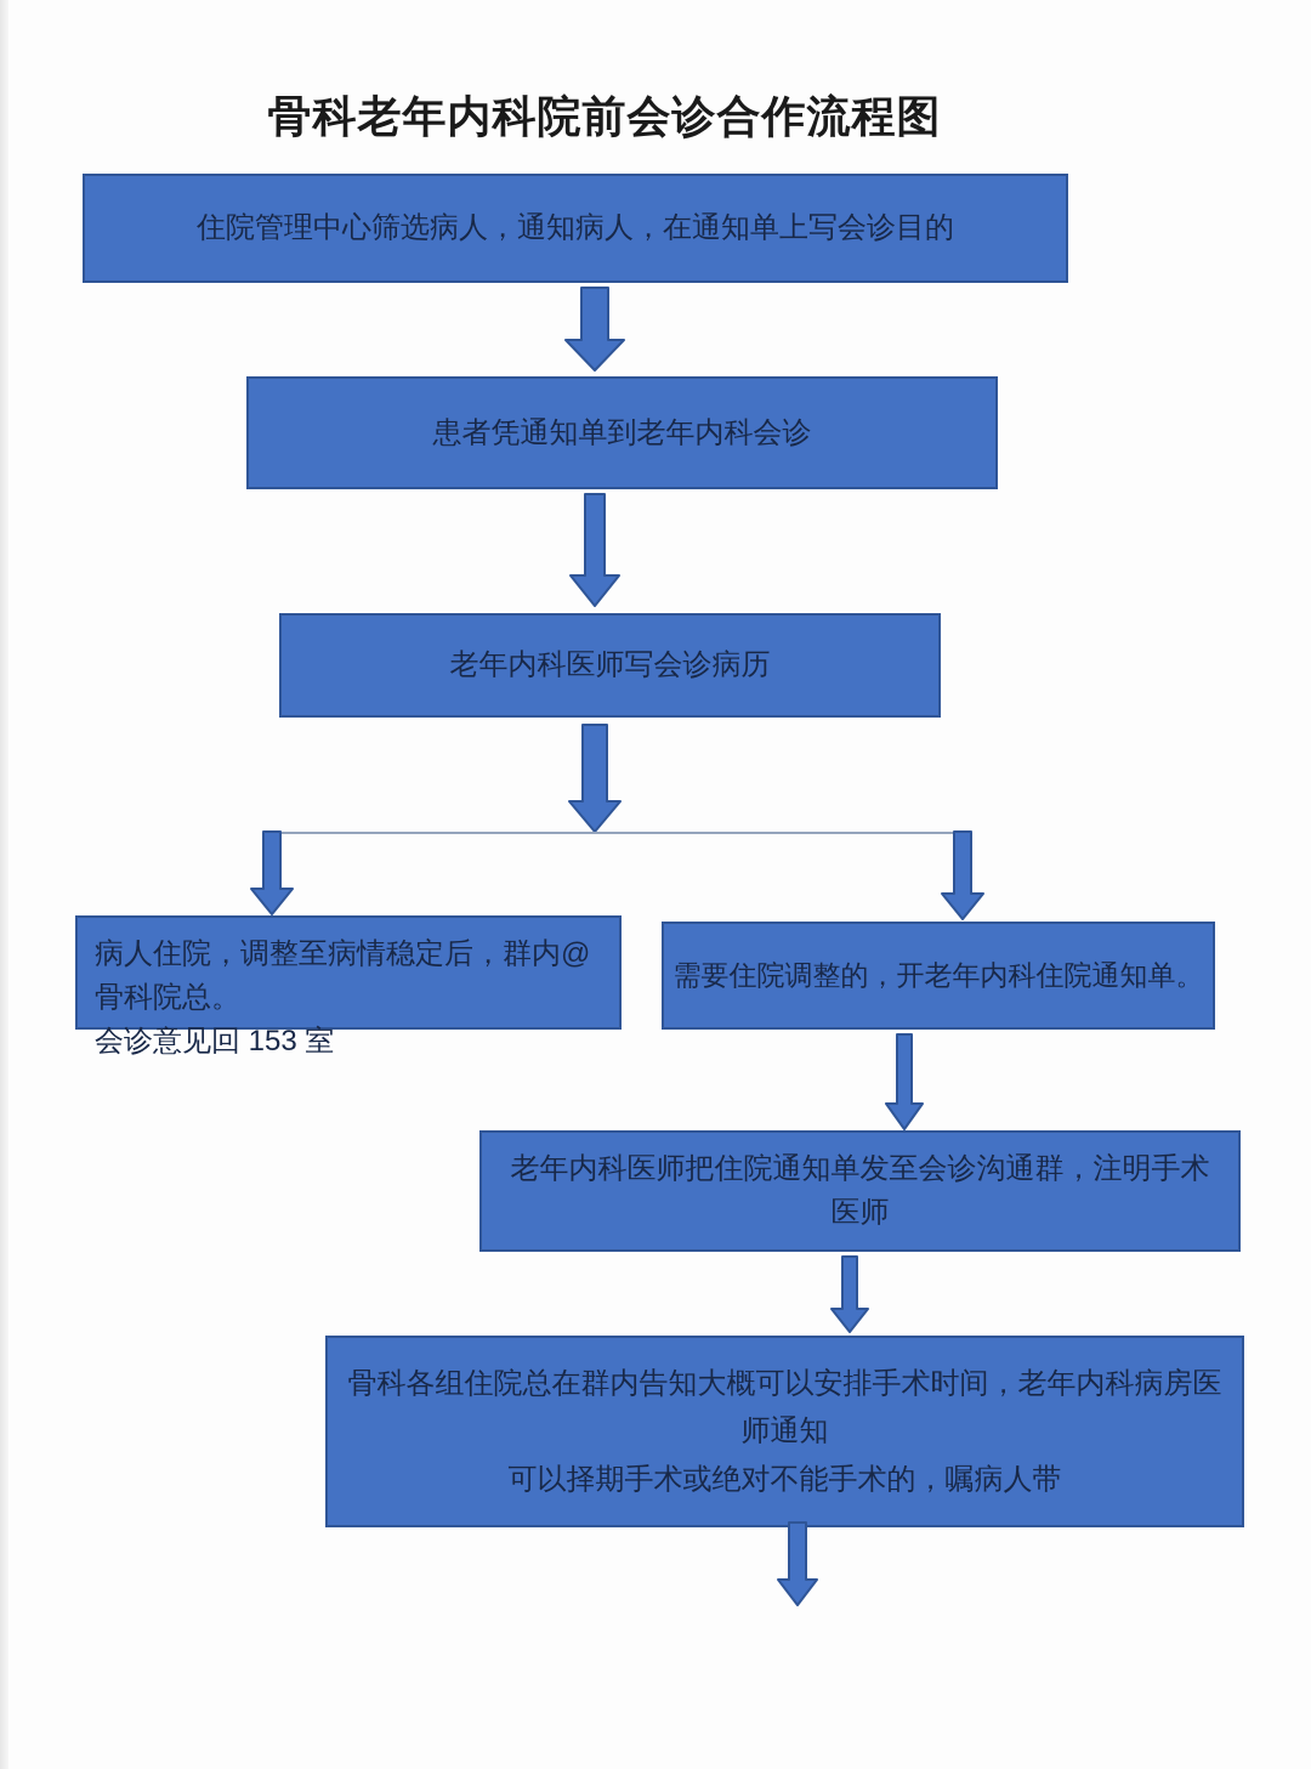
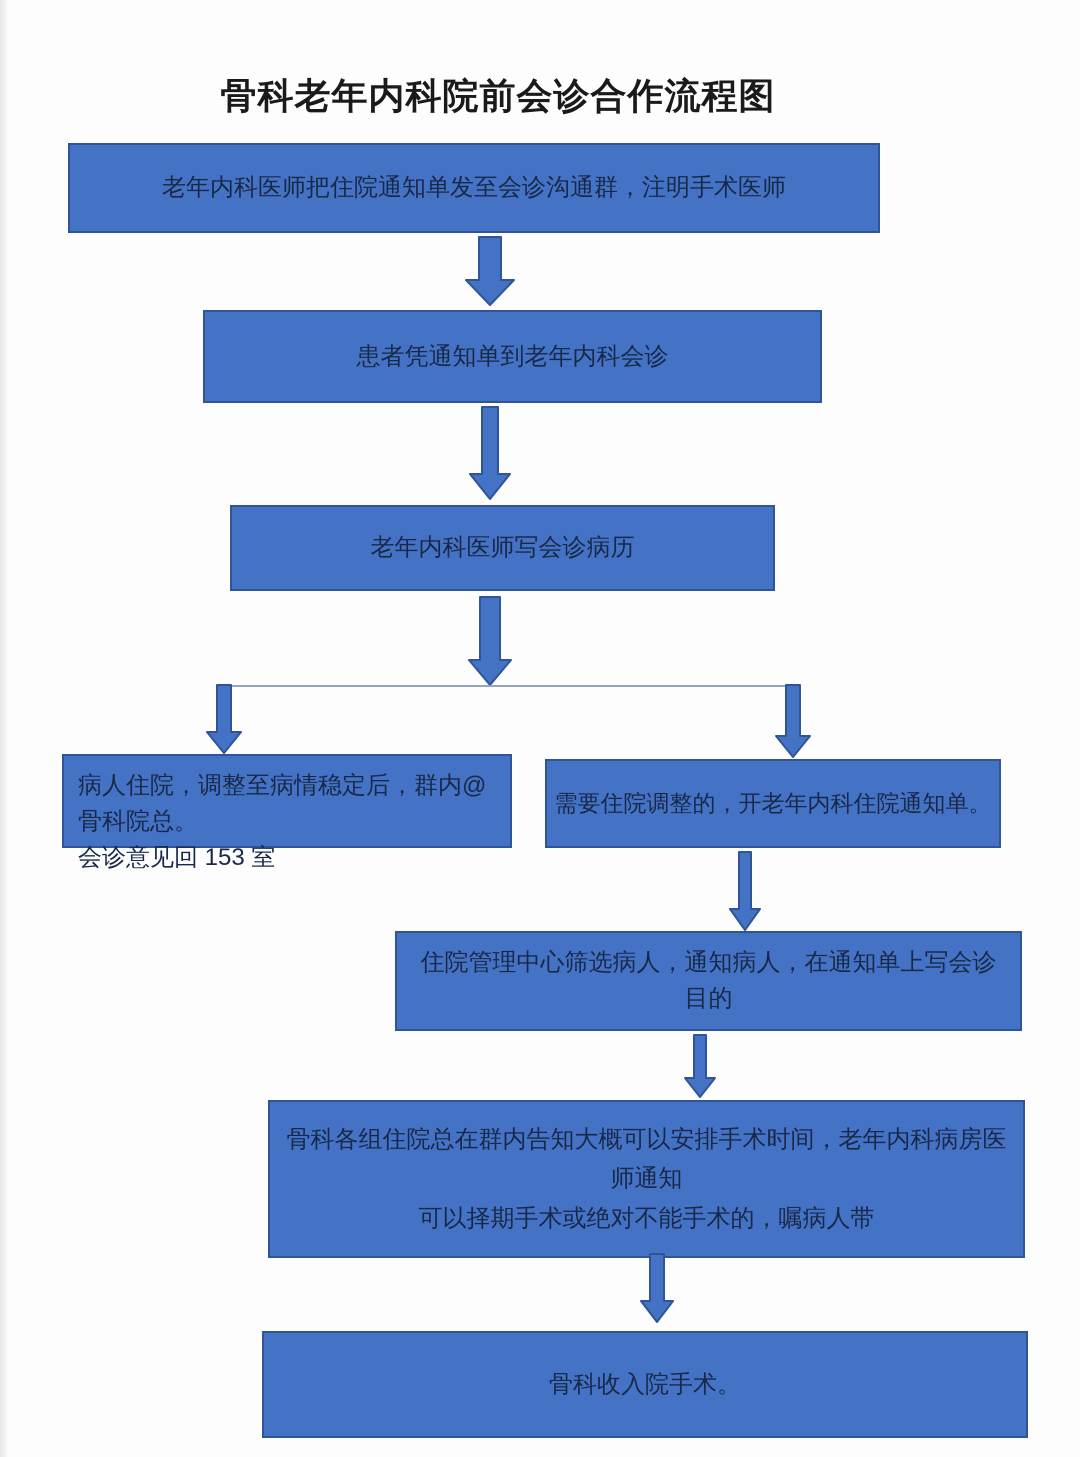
  骨科老年内科院前会诊合作流程图
- 住院管理中心筛选病人，通知病人，在通知单上写会诊目的
+ 老年内科医师把住院通知单发至会诊沟通群，注明手术医师
  患者凭通知单到老年内科会诊
  老年内科医师写会诊病历
  病人住院，调整至病情稳定后，群内@骨科院总。
  会诊意见回 153 室
  需要住院调整的，开老年内科住院通知单。
- 老年内科医师把住院通知单发至会诊沟通群，注明手术医师
+ 住院管理中心筛选病人，通知病人，在通知单上写会诊目的
  骨科各组住院总在群内告知大概可以安排手术时间，老年内科病房医师通知
  可以择期手术或绝对不能手术的，嘱病人带
+ 骨科收入院手术。
